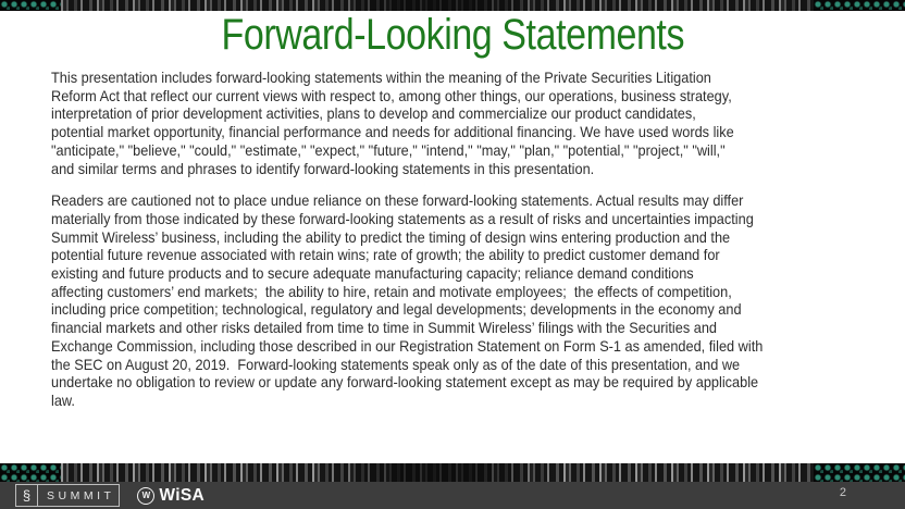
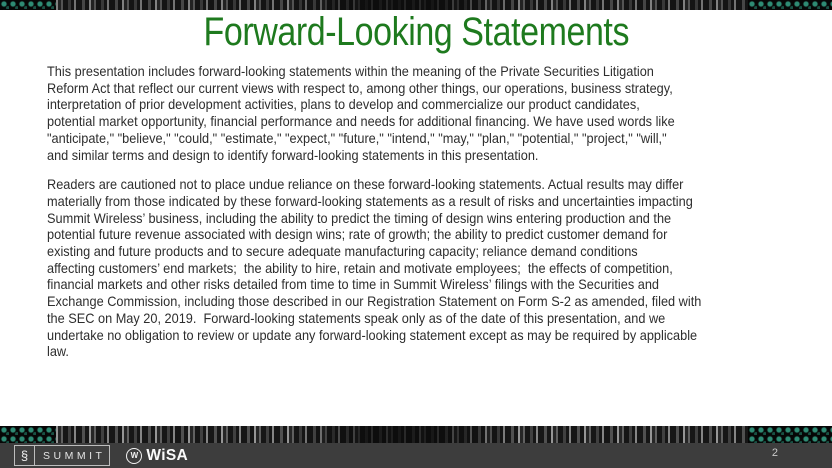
  Forward-Looking Statements
  This presentation includes forward-looking statements within the meaning of the Private Securities Litigation
  Reform Act that reflect our current views with respect to, among other things, our operations, business strategy,
  interpretation of prior development activities, plans to develop and commercialize our product candidates,
  potential market opportunity, financial performance and needs for additional financing. We have used words like
  "anticipate," "believe," "could," "estimate," "expect," "future," "intend," "may," "plan," "potential," "project," "will,"
- and similar terms and phrases to identify forward-looking statements in this presentation.
+ and similar terms and design to identify forward-looking statements in this presentation.
  Readers are cautioned not to place undue reliance on these forward-looking statements. Actual results may differ
  materially from those indicated by these forward-looking statements as a result of risks and uncertainties impacting
  Summit Wireless’ business, including the ability to predict the timing of design wins entering production and the
- potential future revenue associated with retain wins; rate of growth; the ability to predict customer demand for
+ potential future revenue associated with design wins; rate of growth; the ability to predict customer demand for
  existing and future products and to secure adequate manufacturing capacity; reliance demand conditions
  affecting customers’ end markets; the ability to hire, retain and motivate employees; the effects of competition,
- including price competition; technological, regulatory and legal developments; developments in the economy and
  financial markets and other risks detailed from time to time in Summit Wireless’ filings with the Securities and
- Exchange Commission, including those described in our Registration Statement on Form S-1 as amended, filed with
+ Exchange Commission, including those described in our Registration Statement on Form S-2 as amended, filed with
- the SEC on August 20, 2019. Forward-looking statements speak only as of the date of this presentation, and we
+ the SEC on May 20, 2019. Forward-looking statements speak only as of the date of this presentation, and we
  undertake no obligation to review or update any forward-looking statement except as may be required by applicable
  law.
  §
  SUMMIT
  W
  WiSA
  2
